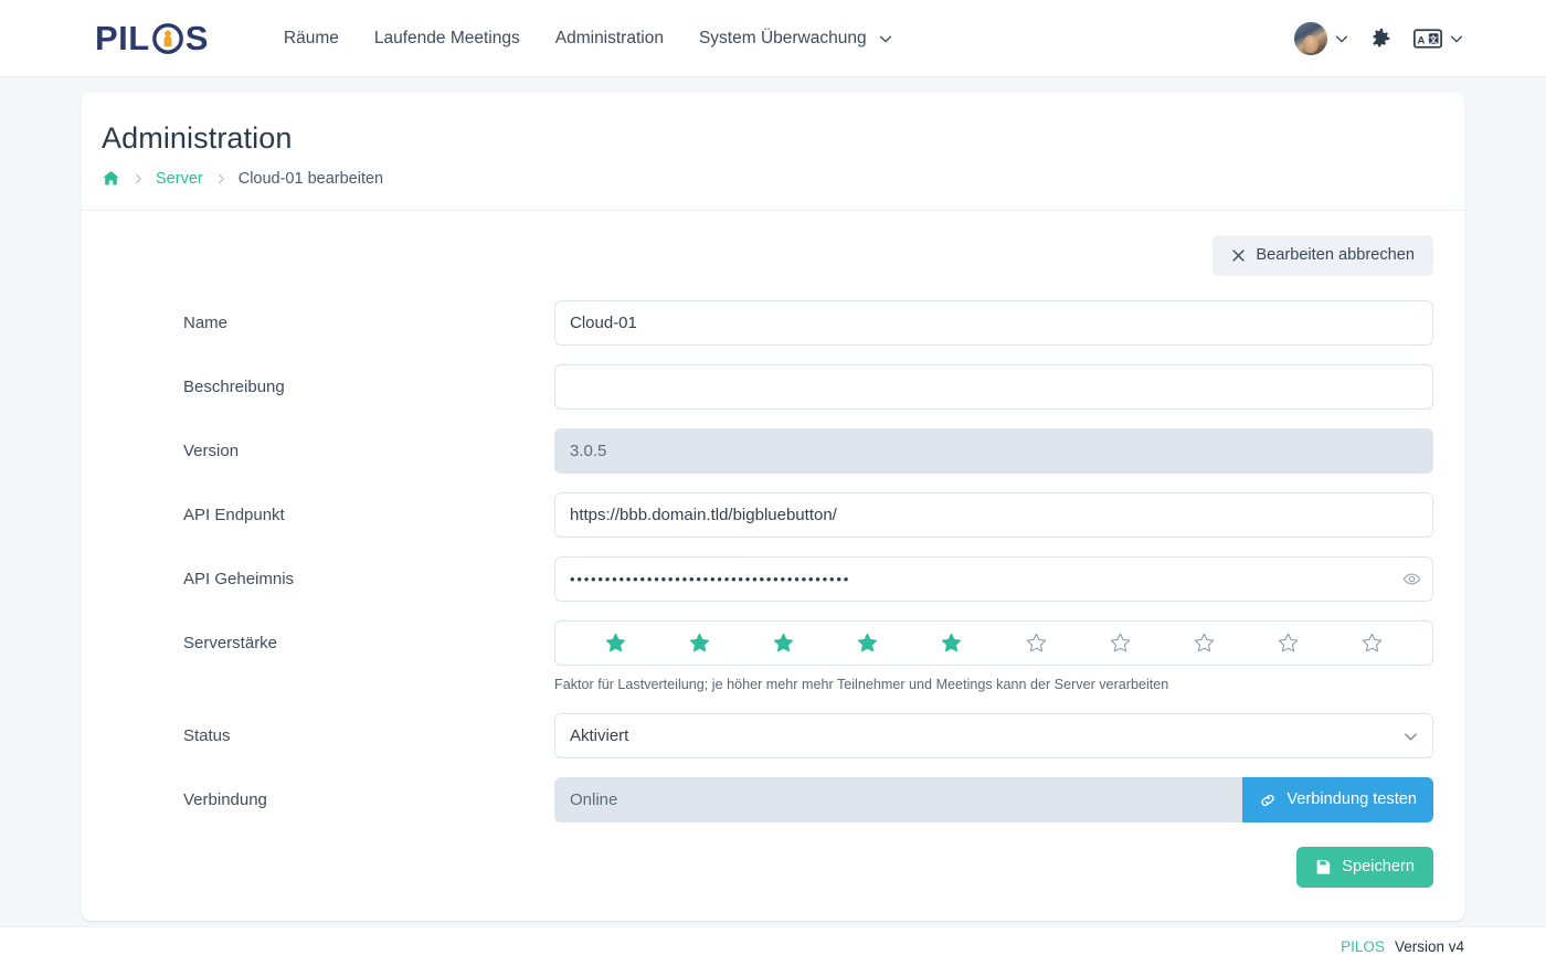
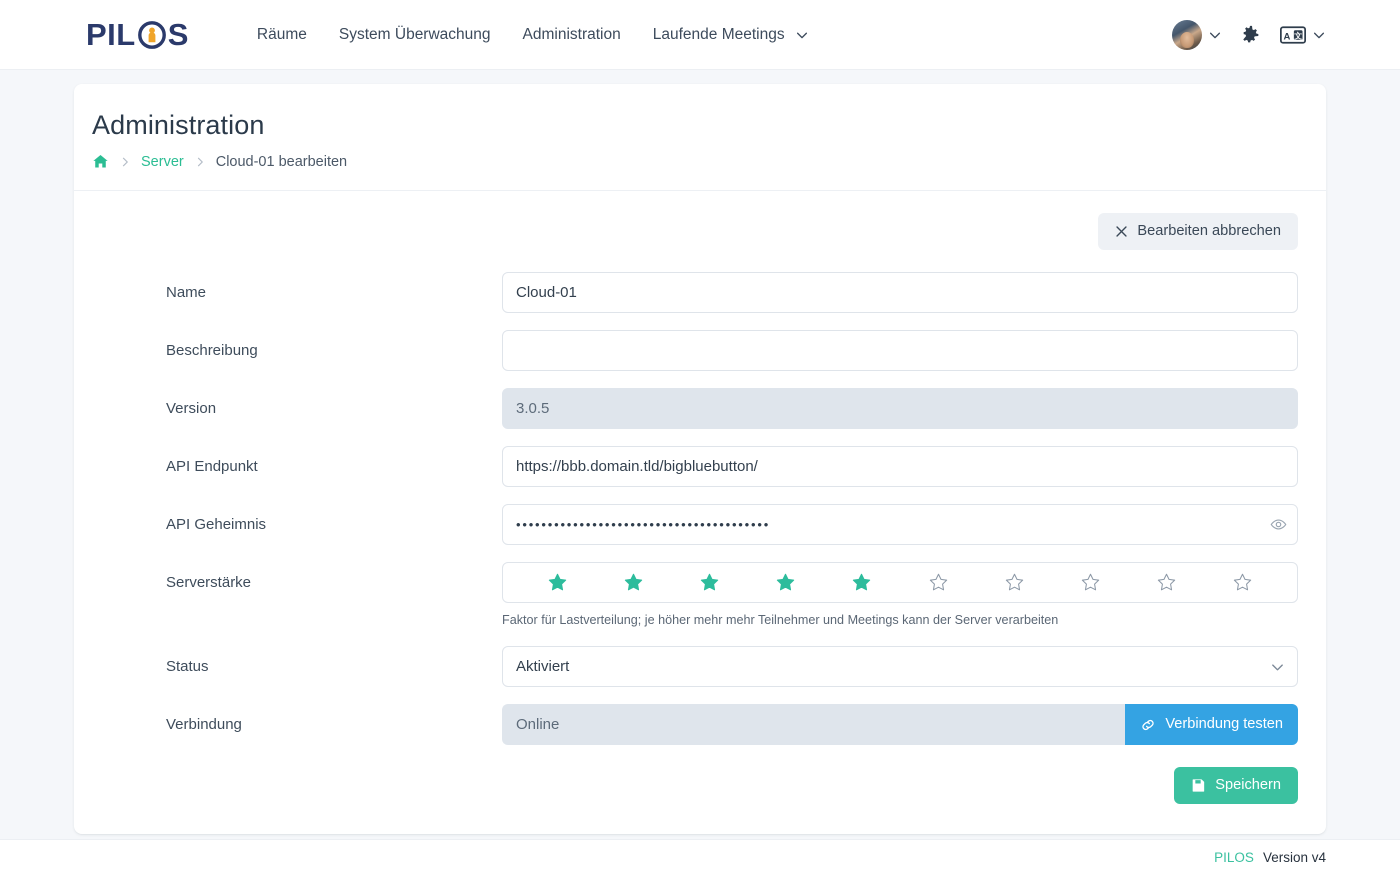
  PIL
  S
  Räume
- Laufende Meetings
+ System Überwachung
  Administration
- System Überwachung
+ Laufende Meetings
  A
  文
  Administration
  Server
  Cloud-01 bearbeiten
  Bearbeiten abbrechen
  Name
  Cloud-01
  Beschreibung
  Version
  3.0.5
  API Endpunkt
  https://bbb.domain.tld/bigbluebutton/
  API Geheimnis
  ••••••••••••••••••••••••••••••••••••••••
  Serverstärke
  Faktor für Lastverteilung; je höher mehr mehr Teilnehmer und Meetings kann der Server verarbeiten
  Status
  Aktiviert
  Verbindung
  Online
  Verbindung testen
  Speichern
  PILOS
  Version v4
